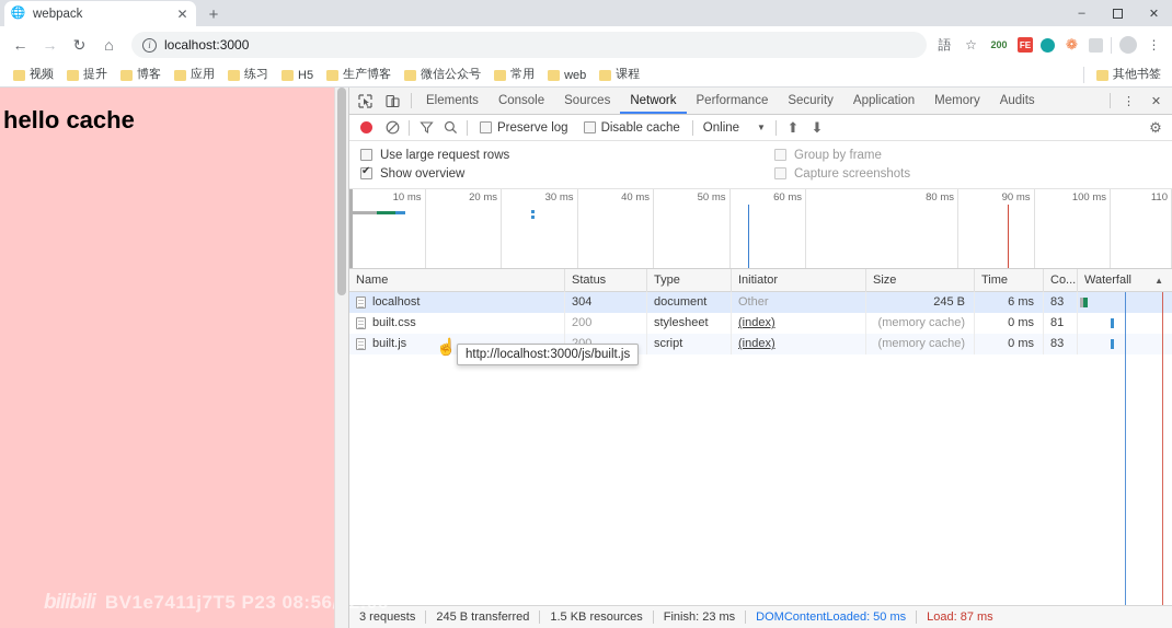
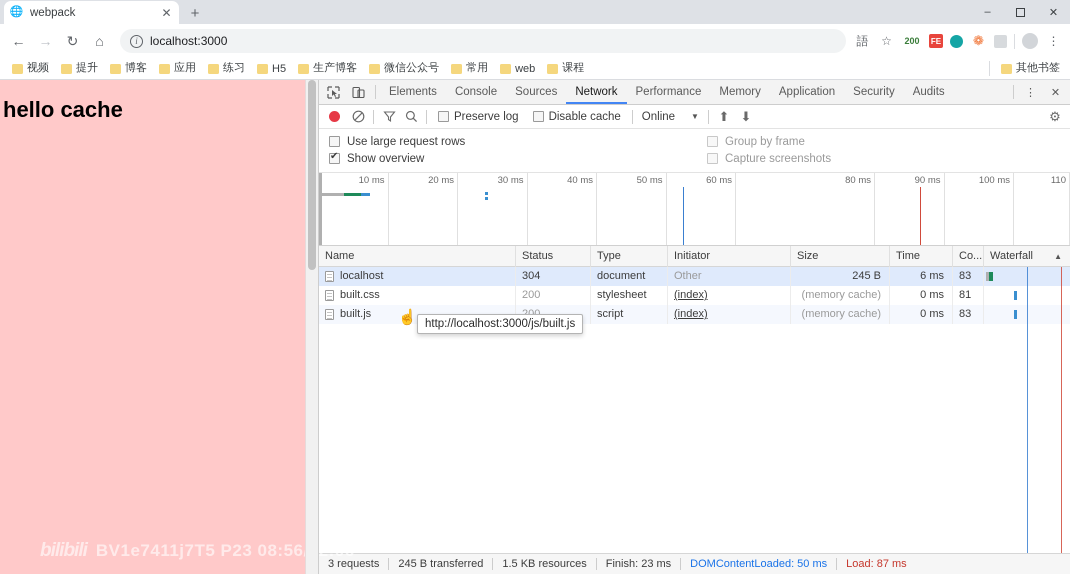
  🌐
  webpack
  ✕
  +
  –
  ✕
  ←
  →
  ↻
  ⌂
  i
  localhost:3000
  語
  ☆
  200
  FE
  ❁
  ⋮
  视频
  提升
  博客
  应用
  练习
  H5
  生产博客
  微信公众号
  常用
  web
  课程
  其他书签
  hello cache
  bilibili
  BV1e7411j7T5 P23 08:562:06
  Elements
  Console
  Sources
  Network
  Performance
- Security
+ Memory
  Application
- Memory
+ Security
  Audits
  ⋮
  ✕
  Preserve log
  Disable cache
  Online
  ▼
  ⬆
  ⬇
  ⚙
  Use large request rows
  Group by frame
  Show overview
  Capture screenshots
  10 ms
  20 ms
  30 ms
  40 ms
  50 ms
  60 ms
  80 ms
  90 ms
  100 ms
  110
  Name
  Status
  Type
  Initiator
  Size
  Time
  Co...
  Waterfall
  ▲
  localhost
  304
  document
  Other
  245 B
  6 ms
  83
  built.css
  200
  stylesheet
  (index)
  (memory cache)
  0 ms
  81
  built.js
  script
  (index)
  (memory cache)
  0 ms
  83
  ☝
  http://localhost:3000/js/built.js
  3 requests
  245 B transferred
  1.5 KB resources
  Finish: 23 ms
  DOMContentLoaded: 50 ms
  Load: 87 ms
